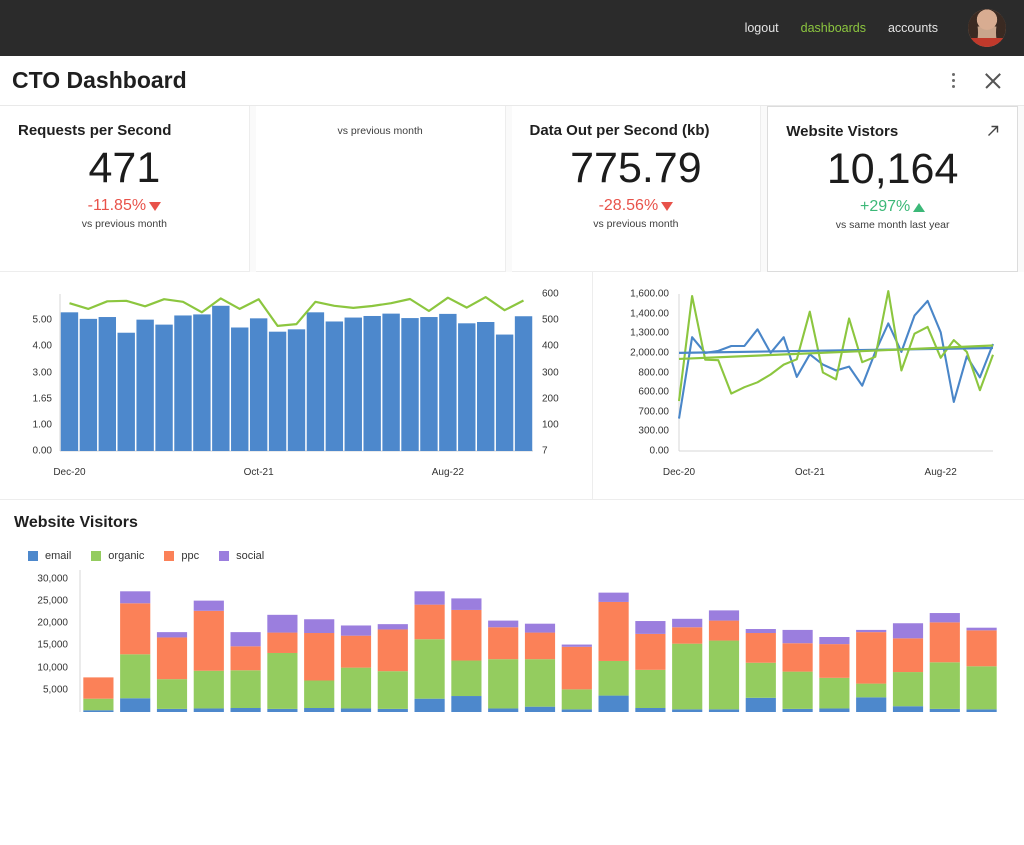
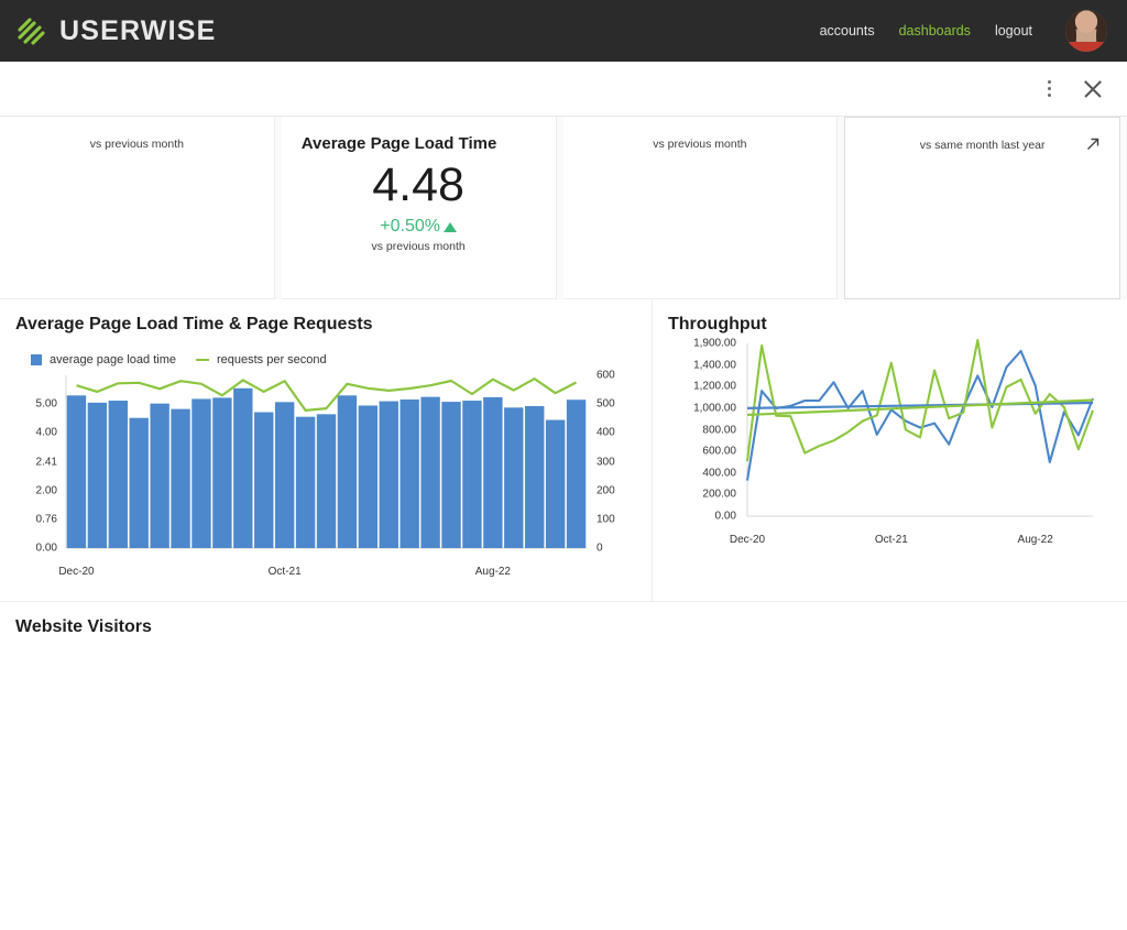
+ USERWISE
- logout
+ accounts
  dashboards
- accounts
+ logout
- CTO Dashboard
- Requests per Second
- 471
- -11.85%
  vs previous month
+ Average Page Load Time
+ 4.48
+ +0.50%
  vs previous month
- Data Out per Second (kb)
- 775.79
- -28.56%
  vs previous month
- Website Vistors
- 10,164
- +297%
  vs same month last year
+ Average Page Load Time & Page Requests
+ average page load time
+ requests per second
  0.00
- 1.00
+ 0.76
- 1.65
+ 2.00
- 3.00
+ 2.41
  4.00
  5.00
- 7
+ 0
  100
  200
  300
  400
  500
  600
  Dec-20
  Oct-21
  Aug-22
+ Throughput
  0.00
- 300.00
+ 200.00
- 700.00
+ 400.00
  600.00
  800.00
- 2,000.00
+ 1,000.00
- 1,300.00
+ 1,200.00
  1,400.00
- 1,600.00
+ 1,900.00
  Dec-20
  Oct-21
  Aug-22
  Website Visitors
- email
- organic
- ppc
- social
- 5,000
- 10,000
- 15,000
- 20,000
- 25,000
- 30,000
